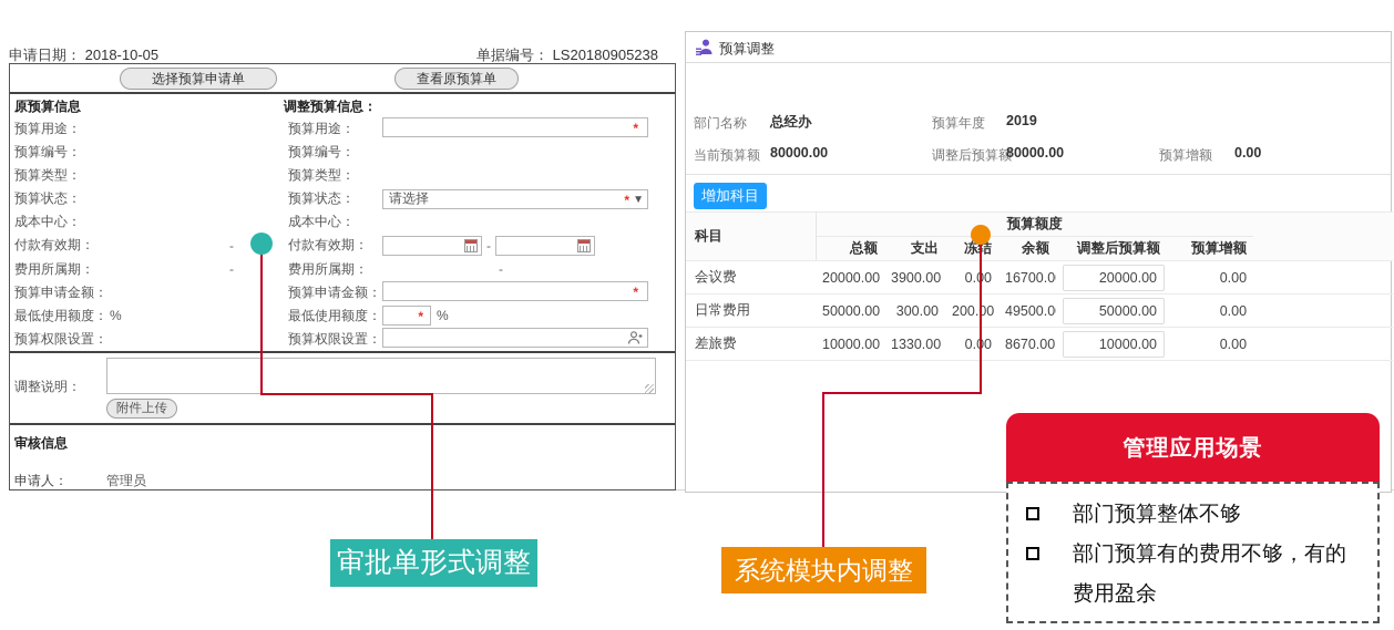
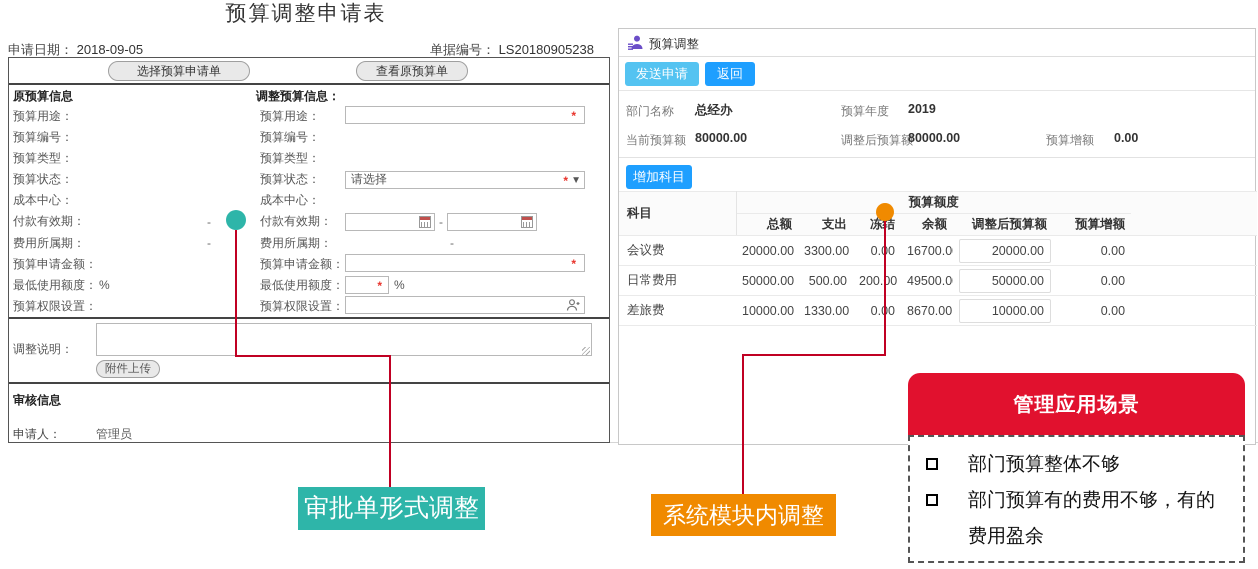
+ 预算调整申请表
- 申请日期： 2018-10-05
+ 申请日期： 2018-09-05
  单据编号： LS20180905238
  选择预算申请单
  查看原预算单
  原预算信息
  调整预算信息：
  预算用途：
  预算用途：
  *
  预算编号：
  预算编号：
  预算类型：
  预算类型：
  预算状态：
  预算状态：
  请选择
  *
  ▼
  成本中心：
  成本中心：
  付款有效期：
  -
  付款有效期：
  -
  费用所属期：
  -
  费用所属期：
  -
  预算申请金额：
  预算申请金额：
  *
  最低使用额度：
  %
  最低使用额度：
  *
  %
  预算权限设置：
  预算权限设置：
  调整说明：
  附件上传
  审核信息
  申请人：
  管理员
  预算调整
+ 发送申请
+ 返回
  部门名称
  总经办
  预算年度
  2019
  当前预算额
  80000.00
  调整后预算额
  80000.00
  预算增额
  0.00
  增加科目
  科目	预算额度
  总额	支出	冻结	余额	调整后预算额	预算增额
- 会议费	20000.00	3900.00	0.0	16700.0	20000.00	0.00
+ 会议费	20000.00	3300.00	0.0	16700.0	20000.00	0.00
- 日常费用	50000.00	300.00	200.00	49500.0	50000.00	0.00
+ 日常费用	50000.00	500.00	200.00	49500.0	50000.00	0.00
  差旅费	10000.00	1330.00	0.0	8670.00	10000.00	0.00
  审批单形式调整
  系统模块内调整
  管理应用场景
  部门预算整体不够
  部门预算有的费用不够，有的费用盈余
